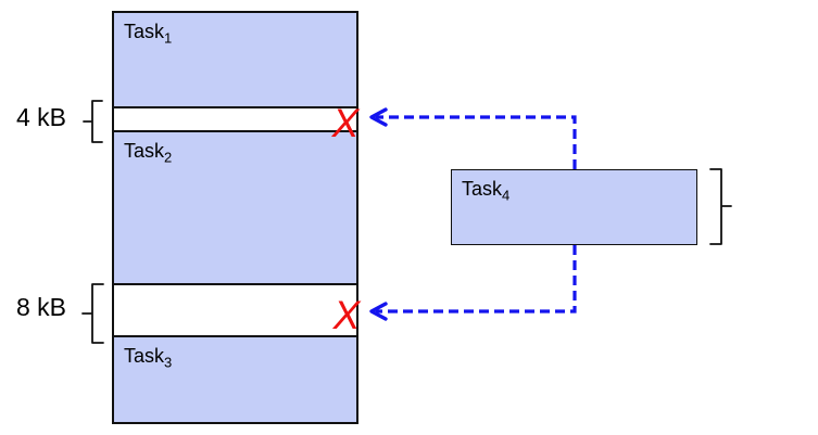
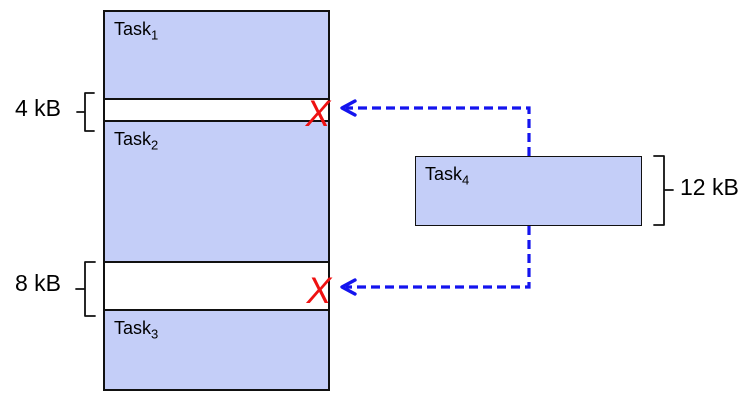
  Task1
  Task2
  Task3
  Task4
  4 kB
  8 kB
+ 12 kB
  X
  X
